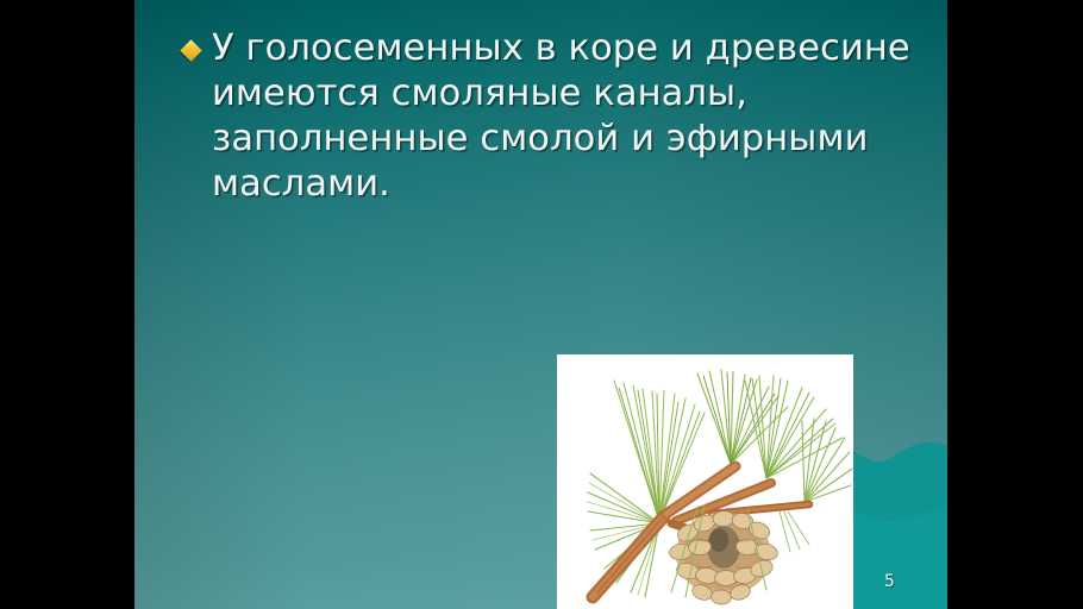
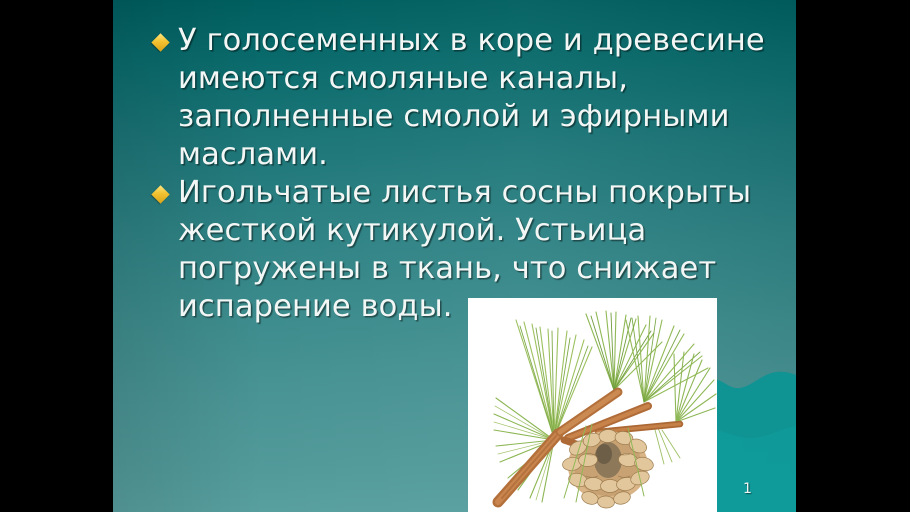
  У голосеменных в коре и древесине имеются смоляные каналы, заполненные смолой и эфирными маслами.
+ Игольчатые листья сосны покрыты жесткой кутикулой. Устьица погружены в ткань, что снижает испарение воды.
- 5
+ 1
